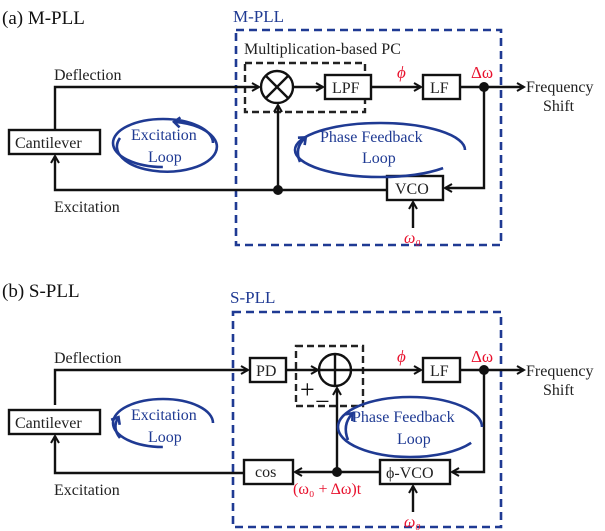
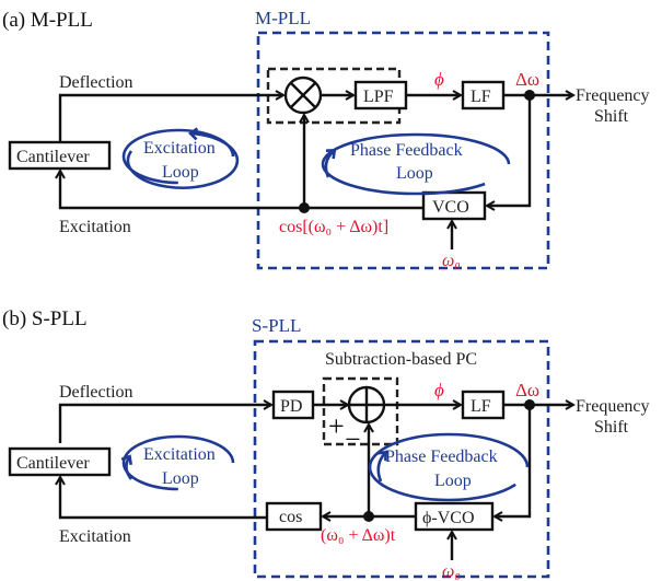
  (a) M-PLL
  M-PLL
- Multiplication-based PC
  Deflection
  Cantilever
  LPF
  ϕ
  LF
  Δω
  Frequency
  Shift
  VCO
  ω₀
  Excitation
+ cos[(ω₀ + Δω)t]
  Excitation
  Loop
  Phase Feedback
  Loop
  (b) S-PLL
  S-PLL
+ Subtraction-based PC
  Deflection
  Cantilever
  PD
  +
  −
  ϕ
  LF
  Δω
  Frequency
  Shift
  ϕ-VCO
  ω₀
  (ω₀ + Δω)t
  cos
  Excitation
  Excitation
  Loop
  Phase Feedback
  Loop
